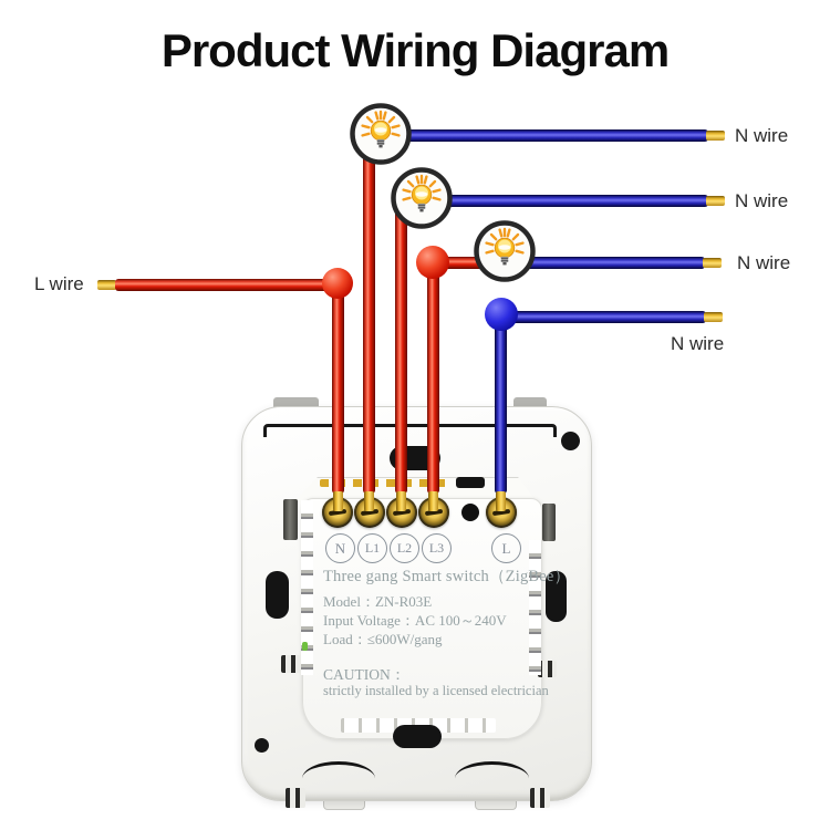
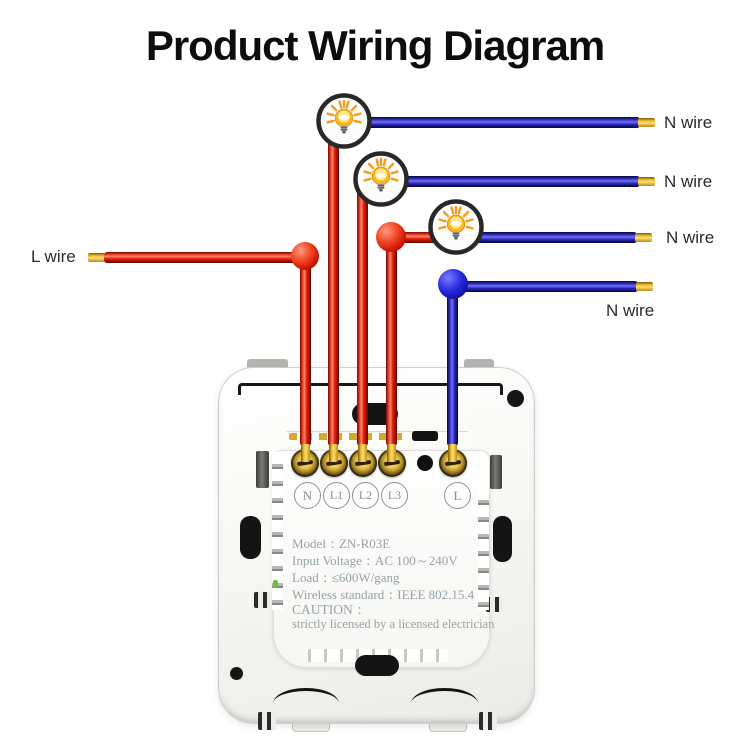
  Product Wiring Diagram
  N
  L1
  L2
  L3
  L
- Three gang Smart switch（ZigBee）
  Model：ZN-R03E
  Input Voltage：AC 100～240V
  Load：≤600W/gang
+ Wireless standard：IEEE 802.15.4
  CAUTION：
- strictly installed by a licensed electrician
+ strictly licensed by a licensed electrician
  L wire
  N wire
  N wire
  N wire
  N wire
